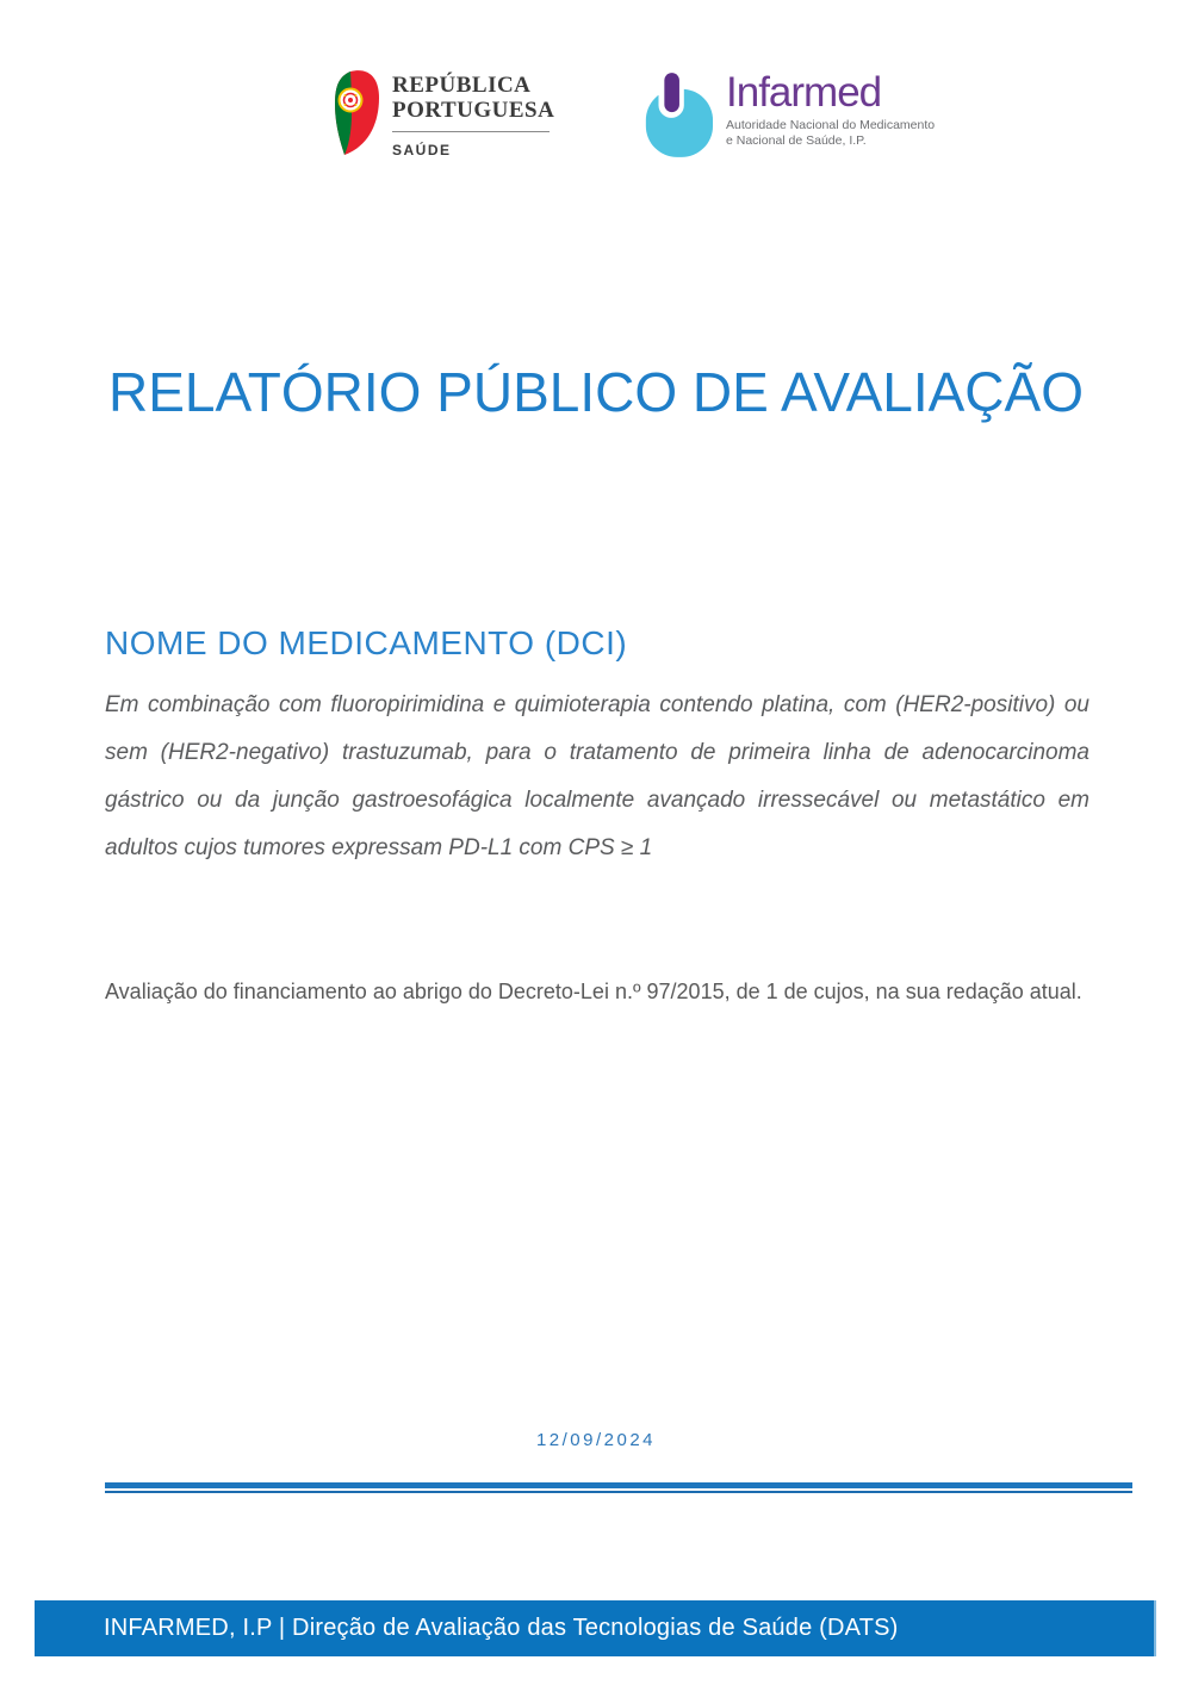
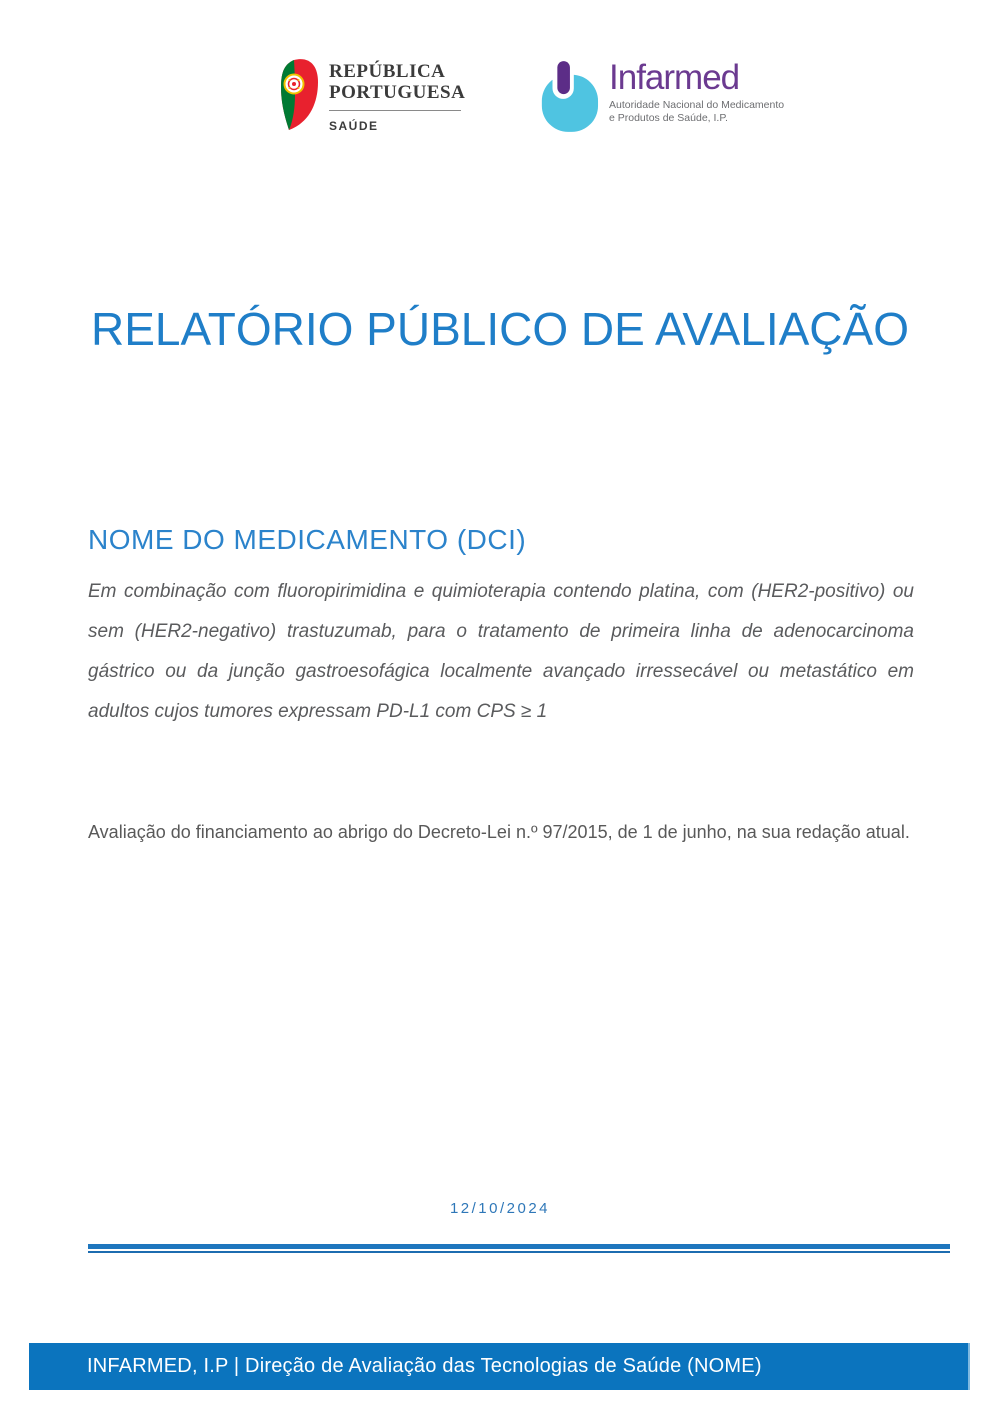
  REPÚBLICA
  PORTUGUESA
  SAÚDE
  Infarmed
  Autoridade Nacional do Medicamento
- e Nacional de Saúde, I.P.
+ e Produtos de Saúde, I.P.
  RELATÓRIO PÚBLICO DE AVALIAÇÃO
  NOME DO MEDICAMENTO (DCI)
  Em combinação com fluoropirimidina e quimioterapia contendo platina, com (HER2-positivo) ou sem (HER2-negativo) trastuzumab, para o tratamento de primeira linha de adenocarcinoma gástrico ou da junção gastroesofágica localmente avançado irressecável ou metastático em adultos cujos tumores expressam PD-L1 com CPS ≥ 1
- Avaliação do financiamento ao abrigo do Decreto-Lei n.º 97/2015, de 1 de cujos, na sua redação atual.
+ Avaliação do financiamento ao abrigo do Decreto-Lei n.º 97/2015, de 1 de junho, na sua redação atual.
- 12/09/2024
+ 12/10/2024
- INFARMED, I.P | Direção de Avaliação das Tecnologias de Saúde (DATS)
+ INFARMED, I.P | Direção de Avaliação das Tecnologias de Saúde (NOME)
